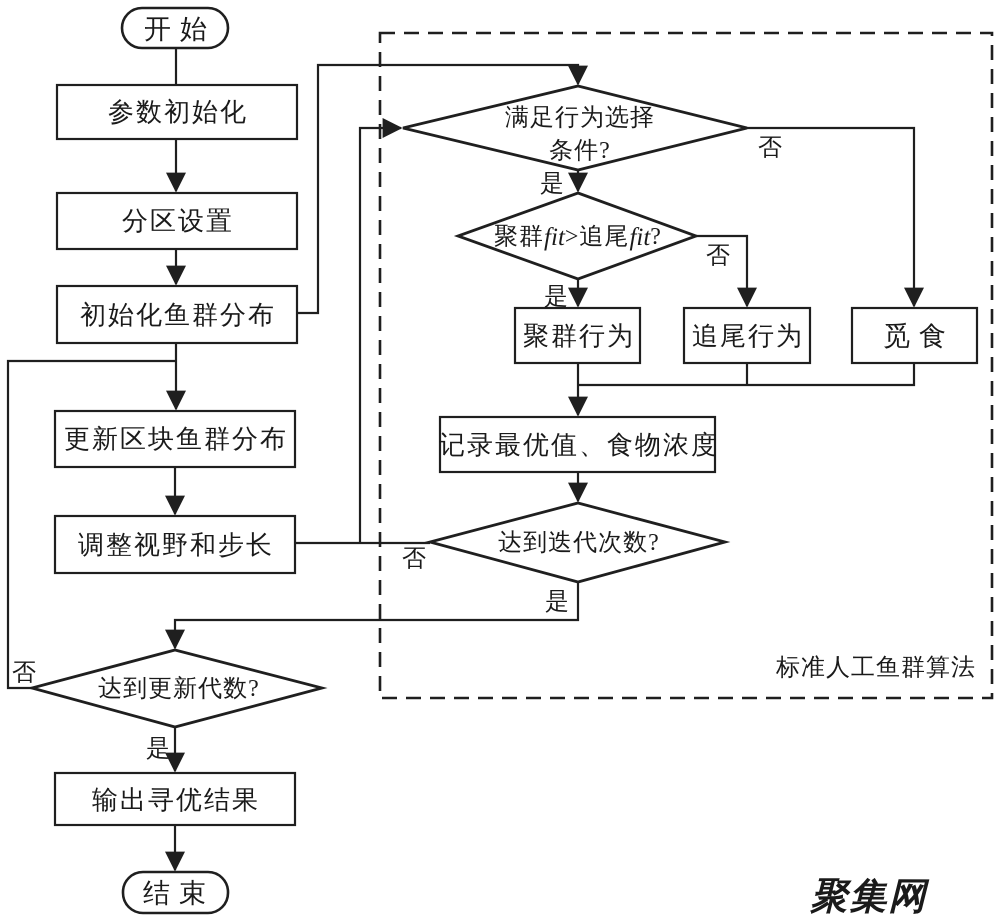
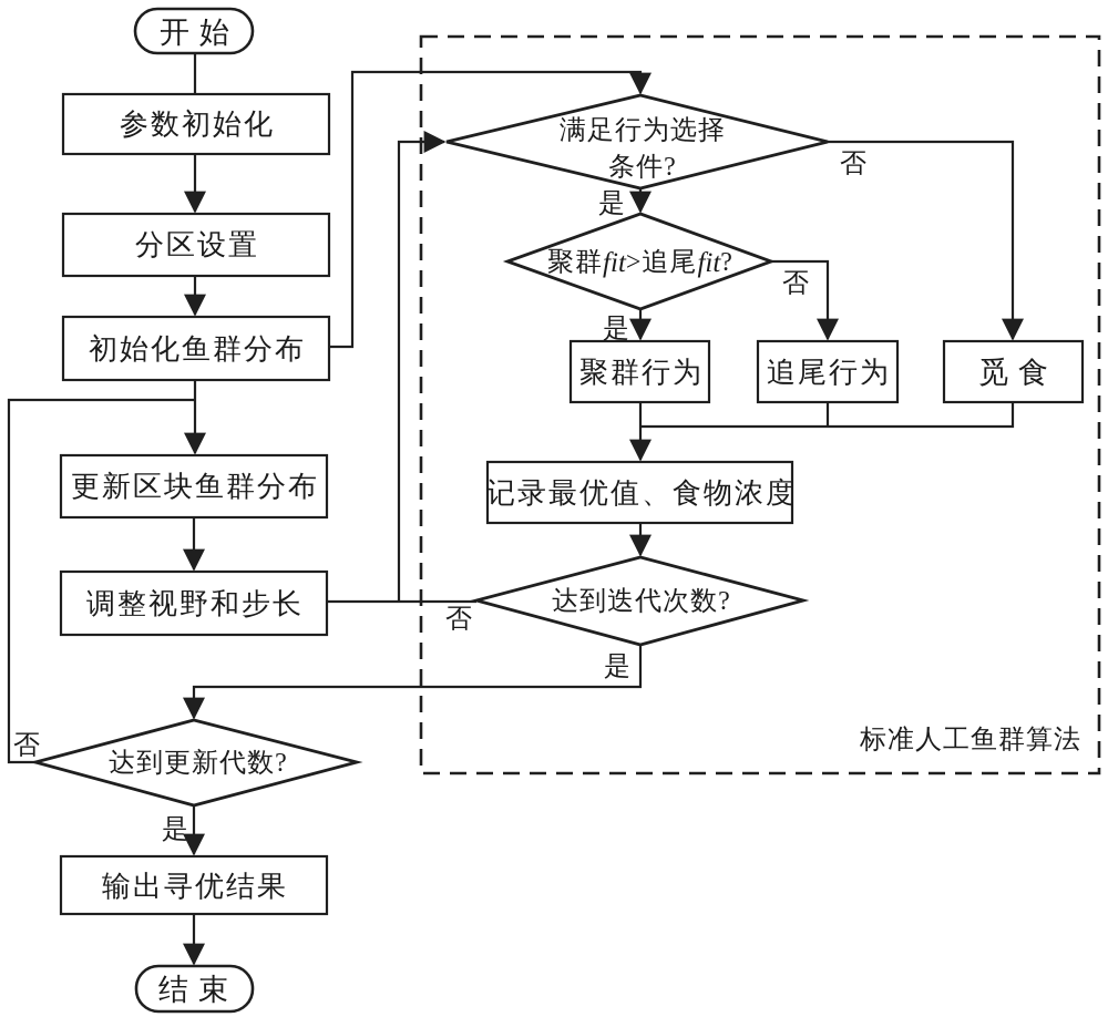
  开始
  参数初始化
  分区设置
  初始化鱼群分布
  更新区块鱼群分布
  调整视野和步长
  达到更新代数?
  输出寻优结果
  结束
  满足行为选择
  条件?
  聚群fit>追尾fit?
  聚群行为
  追尾行为
  觅食
  记录最优值、食物浓度
  达到迭代次数?
  是
  否
  是
  否
  否
  是
  否
  是
  标准人工鱼群算法
- 聚集网
